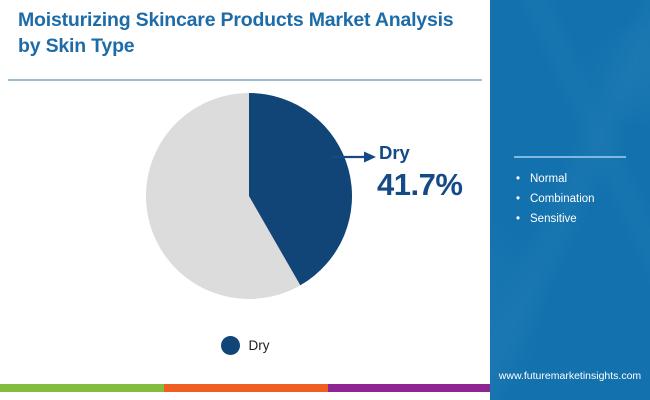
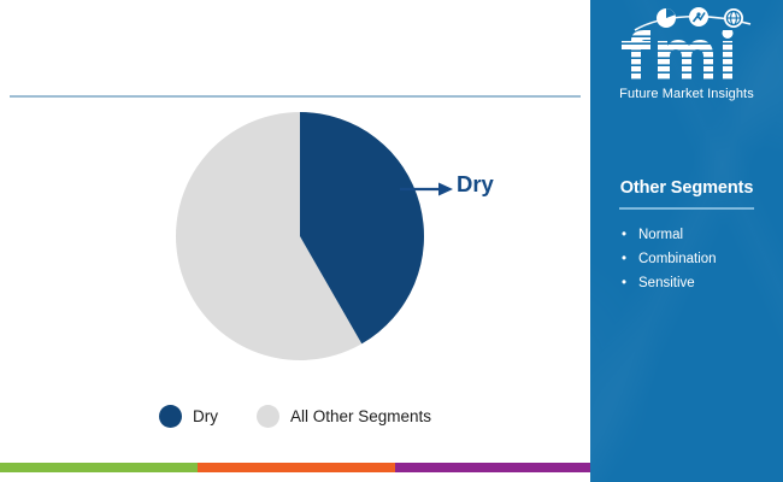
- Moisturizing Skincare Products Market Analysis by Skin Type
  Dry
- 41.7%
  Dry
+ All Other Segments
+ Future Market Insights
+ Other Segments
  •
  Normal
  •
  Combination
  •
  Sensitive
- www.futuremarketinsights.com
